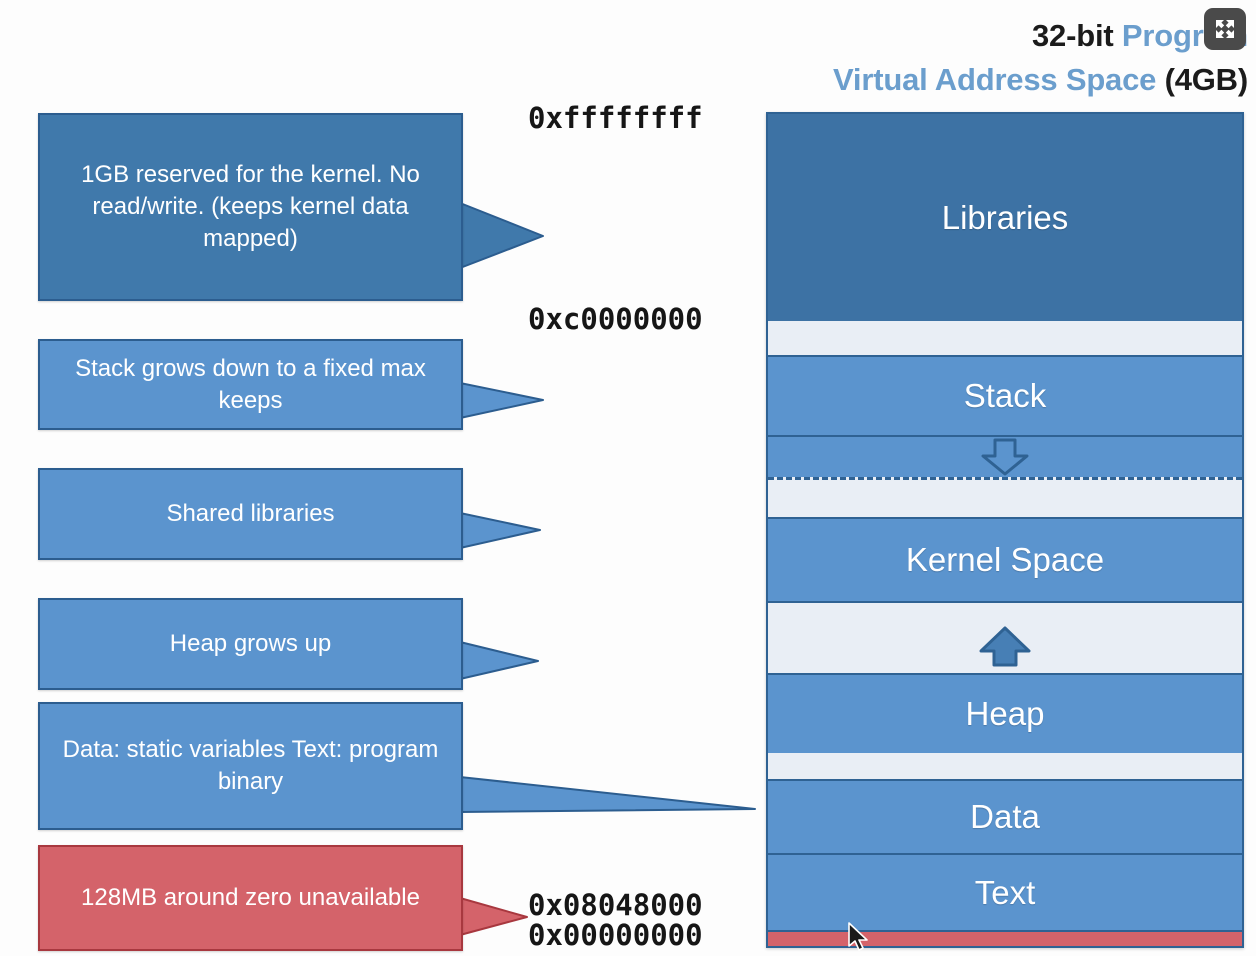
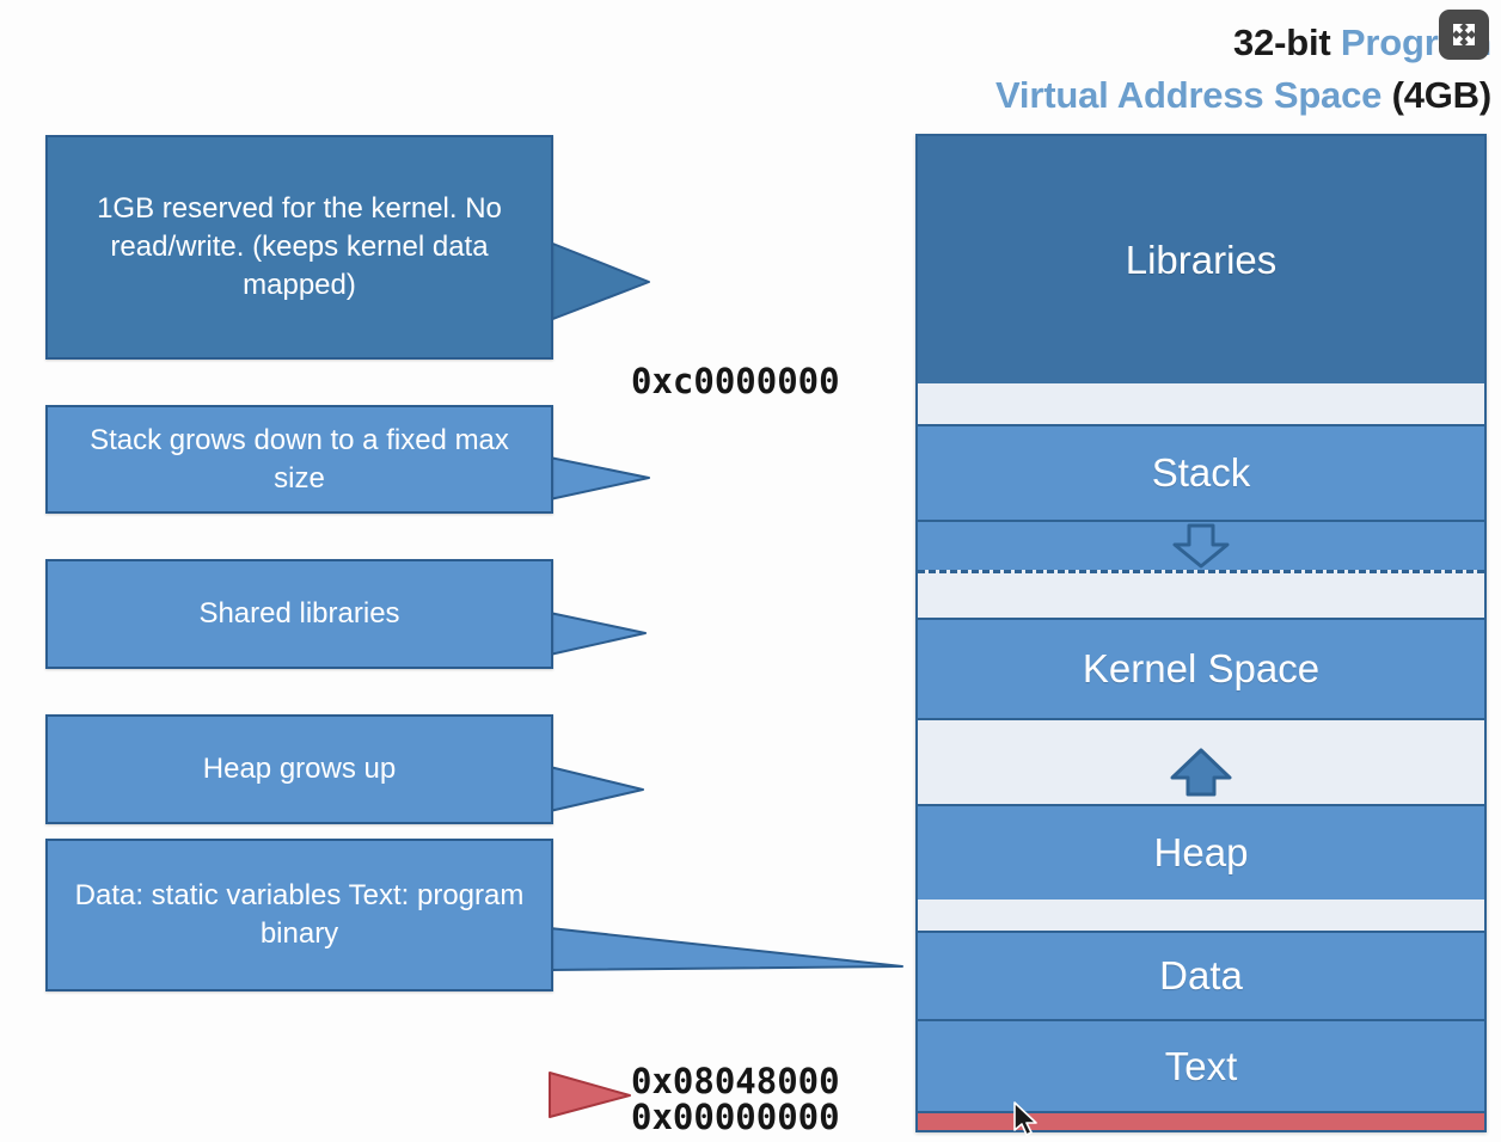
  32-bit Progr
  Virtual Address Space (4GB)
  1GB reserved for the kernel. No read/write. (keeps kernel data mapped)
- Stack grows down to a fixed max keeps
+ Stack grows down to a fixed max size
  Shared libraries
  Heap grows up
  Data: static variables Text: program binary
- 128MB around zero unavailable
- 0xffffffff
  0xc0000000
  0x08048000
  0x00000000
  Libraries
  Stack
  Kernel Space
  Heap
  Data
  Text
